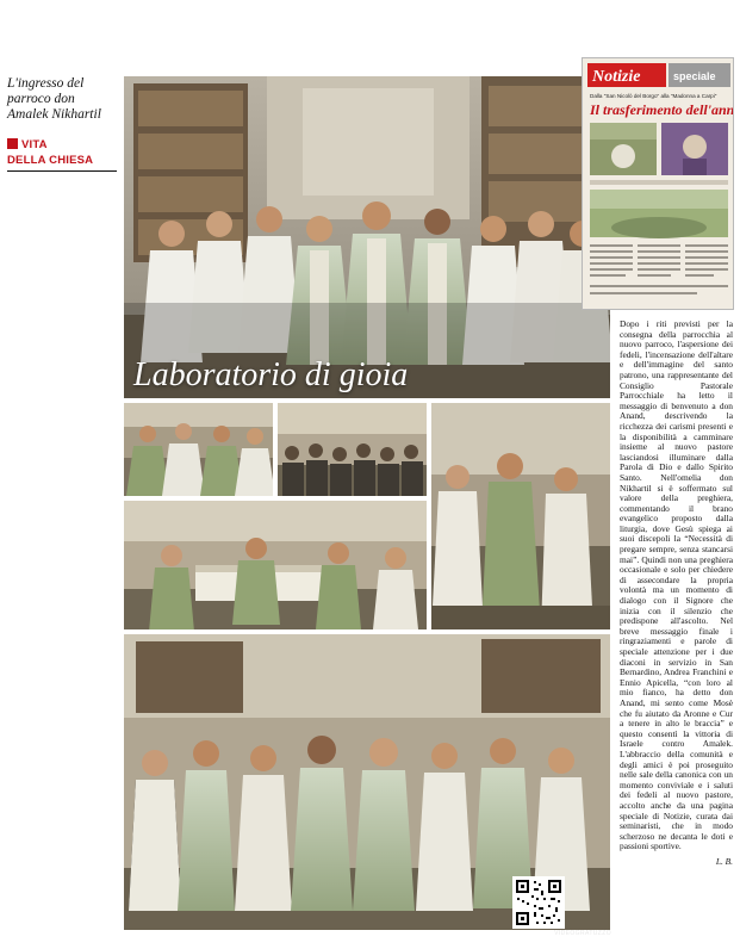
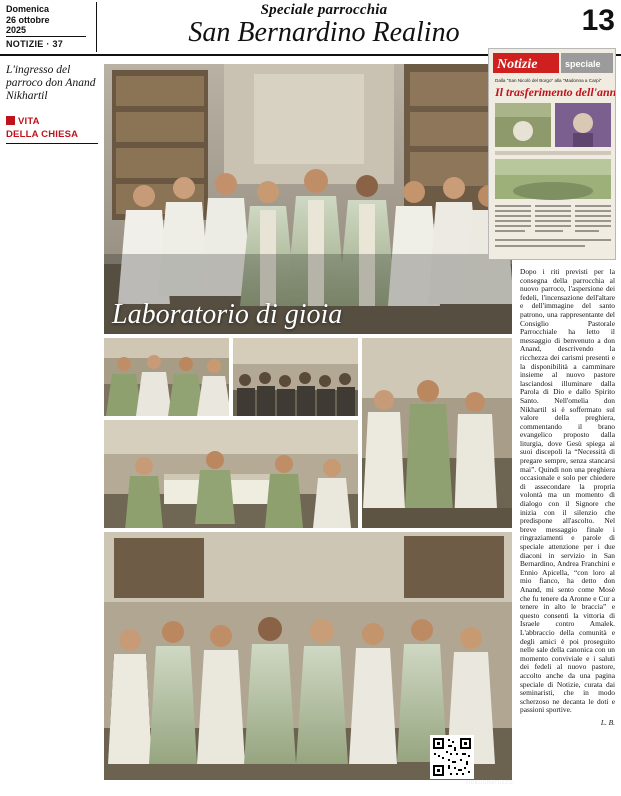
+ Domenica
+ 26 ottobre
+ 2025
+ NOTIZIE · 37
+ Speciale parrocchia
+ San Bernardino Realino
+ 13
- L'ingresso del parroco don Amalek Nikhartil
+ L'ingresso del parroco don Anand Nikhartil
  VITA
  DELLA CHIESA
  Laboratorio di gioia
  Notizie
  speciale
  Il trasferimento dell'ann
- Dopo i riti previsti per la consegna della parrocchia al nuovo parroco, l'aspersione dei fedeli, l'incensazione dell'altare e dell'immagine del santo patrono, una rappresentante del Consiglio Pastorale Parrocchiale ha letto il messaggio di benvenuto a don Anand, descrivendo la ricchezza dei carismi presenti e la disponibilità a camminare insieme al nuovo pastore lasciandosi illuminare dalla Parola di Dio e dallo Spirito Santo. Nell'omelia don Nikhartil si è soffermato sul valore della preghiera, commentando il brano evangelico proposto dalla liturgia, dove Gesù spiega ai suoi discepoli la “Necessità di pregare sempre, senza stancarsi mai”. Quindi non una preghiera occasionale e solo per chiedere di assecondare la propria volontà ma un momento di dialogo con il Signore che inizia con il silenzio che predispone all'ascolto. Nel breve messaggio finale i ringraziamenti e parole di speciale attenzione per i due diaconi in servizio in San Bernardino, Andrea Franchini e Ennio Apicella, “con loro al mio fianco, ha detto don Anand, mi sento come Mosè che fu aiutato da Aronne e Cur a tenere in alto le braccia” e questo consentì la vittoria di Israele contro Amalek. L'abbraccio della comunità e degli amici è poi proseguito nelle sale della canonica con un momento conviviale e i saluti dei fedeli al nuovo pastore, accolto anche da una pagina speciale di Notizie, curata dai seminaristi, che in modo scherzoso ne decanta le doti e passioni sportive.
+ Dopo i riti previsti per la consegna della parrocchia al nuovo parroco, l'aspersione dei fedeli, l'incensazione dell'altare e dell'immagine del santo patrono, una rappresentante del Consiglio Pastorale Parrocchiale ha letto il messaggio di benvenuto a don Anand, descrivendo la ricchezza dei carismi presenti e la disponibilità a camminare insieme al nuovo pastore lasciandosi illuminare dalla Parola di Dio e dallo Spirito Santo. Nell'omelia don Nikhartil si è soffermato sul valore della preghiera, commentando il brano evangelico proposto dalla liturgia, dove Gesù spiega ai suoi discepoli la “Necessità di pregare sempre, senza stancarsi mai”. Quindi non una preghiera occasionale e solo per chiedere di assecondare la propria volontà ma un momento di dialogo con il Signore che inizia con il silenzio che predispone all'ascolto. Nel breve messaggio finale i ringraziamenti e parole di speciale attenzione per i due diaconi in servizio in San Bernardino, Andrea Franchini e Ennio Apicella, “con loro al mio fianco, ha detto don Anand, mi sento come Mosè che fu tenere da Aronne e Cur a tenere in alto le braccia” e questo consentì la vittoria di Israele contro Amalek. L'abbraccio della comunità e degli amici è poi proseguito nelle sale della canonica con un momento conviviale e i saluti dei fedeli al nuovo pastore, accolto anche da una pagina speciale di Notizie, curata dai seminaristi, che in modo scherzoso ne decanta le doti e passioni sportive.
  L. B.
